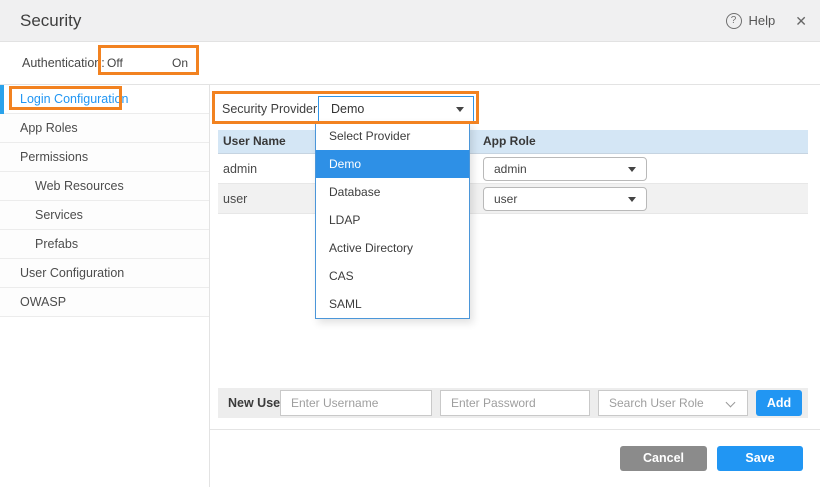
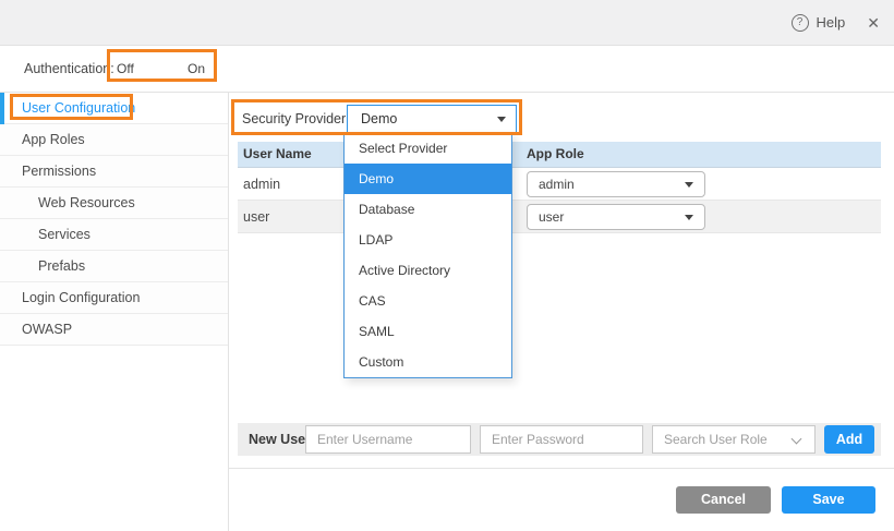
- Security
  ?
  Help
  ✕
  Authentication:
  Off
  On
- Login Configuration
+ User Configuration
  App Roles
  Permissions
  Web Resources
  Services
  Prefabs
- User Configuration
+ Login Configuration
  OWASP
  Security Provider
  Demo
  User Name
  App Role
  admin
  admin
  user
  user
  Select Provider
  Demo
  Database
  LDAP
  Active Directory
  CAS
  SAML
+ Custom
  New Use
  Enter Username
  Enter Password
  Search User Role
  Add
  Cancel
  Save
